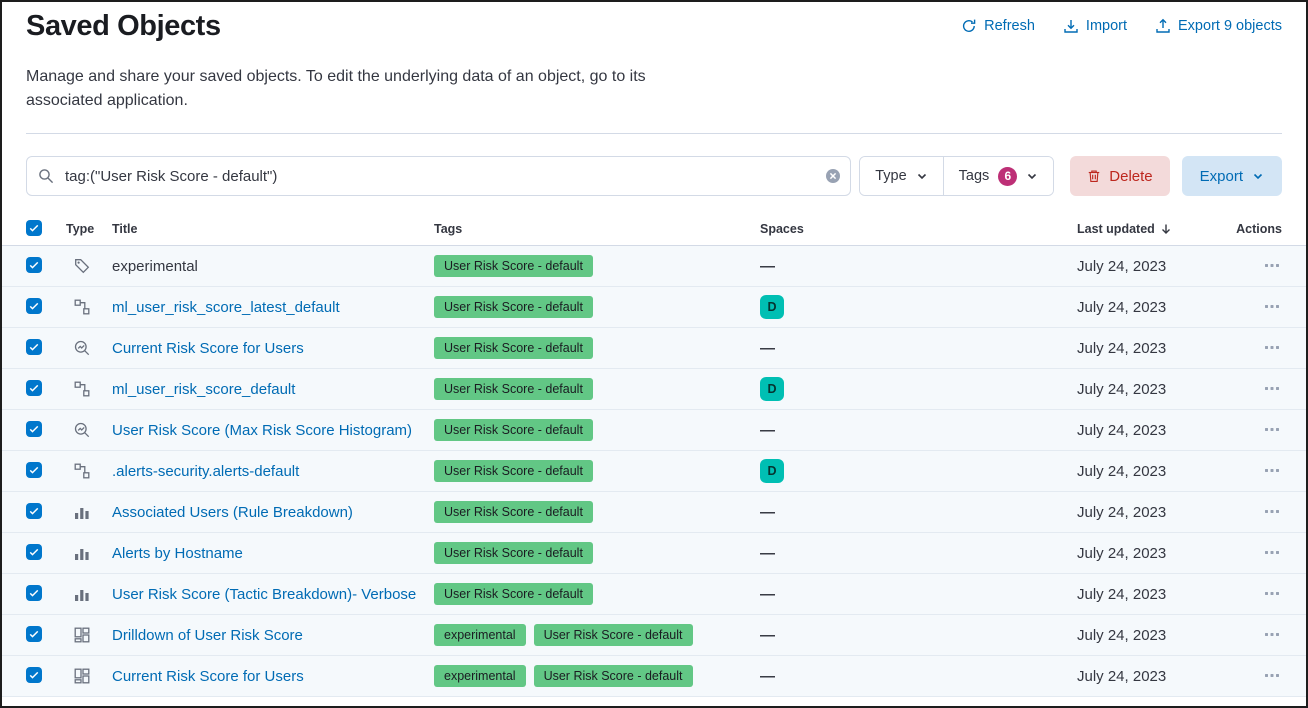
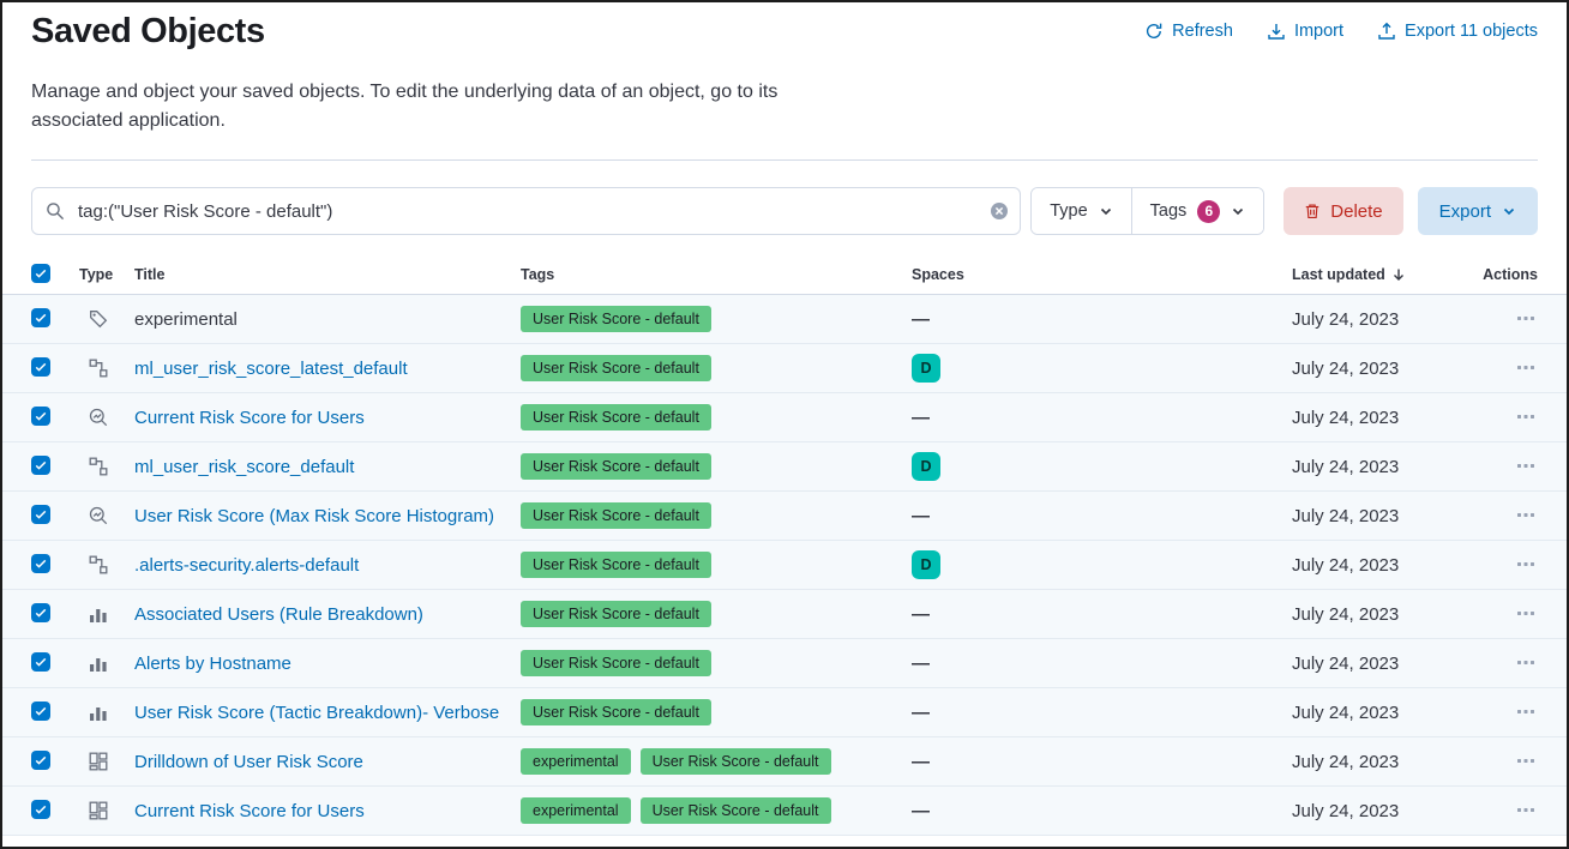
  Saved Objects
  Refresh
  Import
- Export 9 objects
+ Export 11 objects
- Manage and share your saved objects. To edit the underlying data of an object, go to its associated application.
+ Manage and object your saved objects. To edit the underlying data of an object, go to its associated application.
  tag:("User Risk Score - default")
  Type
  Tags
  6
  Delete
  Export
  Type
  Title
  Tags
  Spaces
  Last updated
  Actions
  experimental
  User Risk Score - default
  —
  July 24, 2023
  ml_user_risk_score_latest_default
  User Risk Score - default
  D
  July 24, 2023
  Current Risk Score for Users
  User Risk Score - default
  —
  July 24, 2023
  ml_user_risk_score_default
  User Risk Score - default
  D
  July 24, 2023
  User Risk Score (Max Risk Score Histogram)
  User Risk Score - default
  —
  July 24, 2023
  .alerts-security.alerts-default
  User Risk Score - default
  D
  July 24, 2023
  Associated Users (Rule Breakdown)
  User Risk Score - default
  —
  July 24, 2023
  Alerts by Hostname
  User Risk Score - default
  —
  July 24, 2023
  User Risk Score (Tactic Breakdown)- Verbose
  User Risk Score - default
  —
  July 24, 2023
  Drilldown of User Risk Score
  experimental User Risk Score - default
  —
  July 24, 2023
  Current Risk Score for Users
  experimental User Risk Score - default
  —
  July 24, 2023
